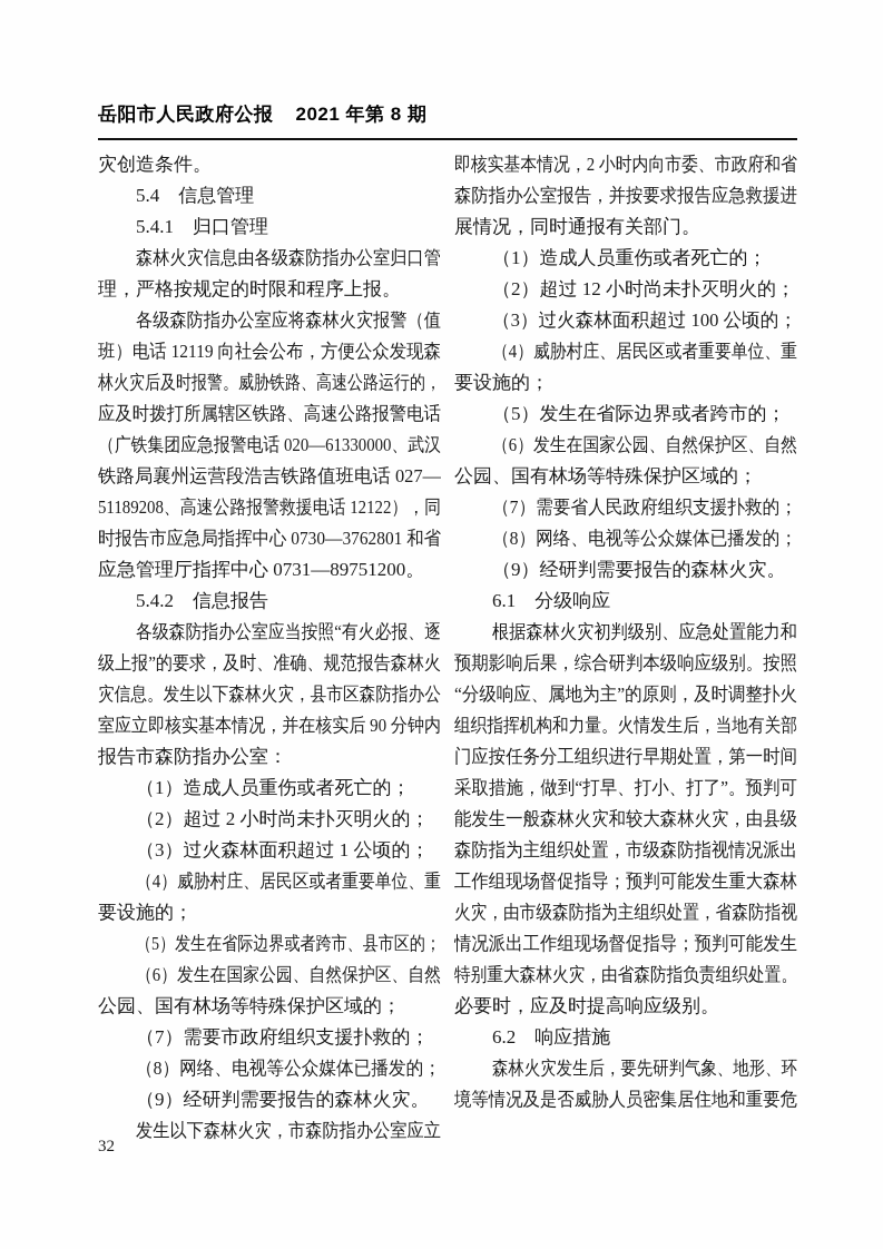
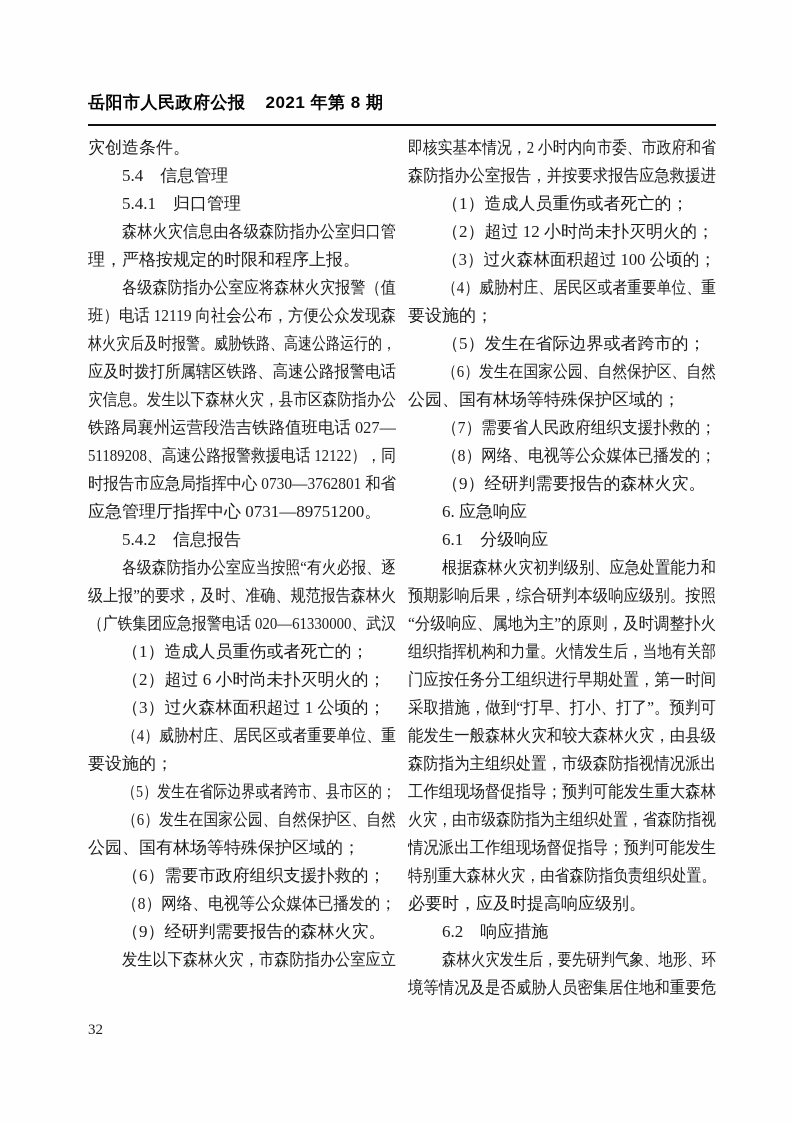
  岳阳市人民政府公报
  2021 年第 8 期
  灾创造条件。
  5.4 信息管理
  5.4.1 归口管理
  森林火灾信息由各级森防指办公室归口管
  理，严格按规定的时限和程序上报。
  各级森防指办公室应将森林火灾报警（值
  班）电话 12119 向社会公布，方便公众发现森
  林火灾后及时报警。威胁铁路、高速公路运行的，
  应及时拨打所属辖区铁路、高速公路报警电话
- （广铁集团应急报警电话 020—61330000、武汉
+ 灾信息。发生以下森林火灾，县市区森防指办公
  铁路局襄州运营段浩吉铁路值班电话 027—
  51189208、高速公路报警救援电话 12122），同
  时报告市应急局指挥中心 0730—3762801 和省
  应急管理厅指挥中心 0731—89751200。
  5.4.2 信息报告
  各级森防指办公室应当按照“有火必报、逐
  级上报”的要求，及时、准确、规范报告森林火
- 灾信息。发生以下森林火灾，县市区森防指办公
+ （广铁集团应急报警电话 020—61330000、武汉
- 室应立即核实基本情况，并在核实后 90 分钟内
- 报告市森防指办公室：
  （1）造成人员重伤或者死亡的；
- （2）超过 2 小时尚未扑灭明火的；
+ （2）超过 6 小时尚未扑灭明火的；
  （3）过火森林面积超过 1 公顷的；
  （4）威胁村庄、居民区或者重要单位、重
  要设施的；
  （5）发生在省际边界或者跨市、县市区的；
  （6）发生在国家公园、自然保护区、自然
  公园、国有林场等特殊保护区域的；
- （7）需要市政府组织支援扑救的；
+ （6）需要市政府组织支援扑救的；
  （8）网络、电视等公众媒体已播发的；
  （9）经研判需要报告的森林火灾。
  发生以下森林火灾，市森防指办公室应立
  即核实基本情况，2 小时内向市委、市政府和省
  森防指办公室报告，并按要求报告应急救援进
- 展情况，同时通报有关部门。
  （1）造成人员重伤或者死亡的；
  （2）超过 12 小时尚未扑灭明火的；
  （3）过火森林面积超过 100 公顷的；
  （4）威胁村庄、居民区或者重要单位、重
  要设施的；
  （5）发生在省际边界或者跨市的；
  （6）发生在国家公园、自然保护区、自然
  公园、国有林场等特殊保护区域的；
  （7）需要省人民政府组织支援扑救的；
  （8）网络、电视等公众媒体已播发的；
  （9）经研判需要报告的森林火灾。
+ 6. 应急响应
  6.1 分级响应
  根据森林火灾初判级别、应急处置能力和
  预期影响后果，综合研判本级响应级别。按照
  “分级响应、属地为主”的原则，及时调整扑火
  组织指挥机构和力量。火情发生后，当地有关部
  门应按任务分工组织进行早期处置，第一时间
  采取措施，做到“打早、打小、打了”。预判可
  能发生一般森林火灾和较大森林火灾，由县级
  森防指为主组织处置，市级森防指视情况派出
  工作组现场督促指导；预判可能发生重大森林
  火灾，由市级森防指为主组织处置，省森防指视
  情况派出工作组现场督促指导；预判可能发生
  特别重大森林火灾，由省森防指负责组织处置。
  必要时，应及时提高响应级别。
  6.2 响应措施
  森林火灾发生后，要先研判气象、地形、环
  境等情况及是否威胁人员密集居住地和重要危
  32
